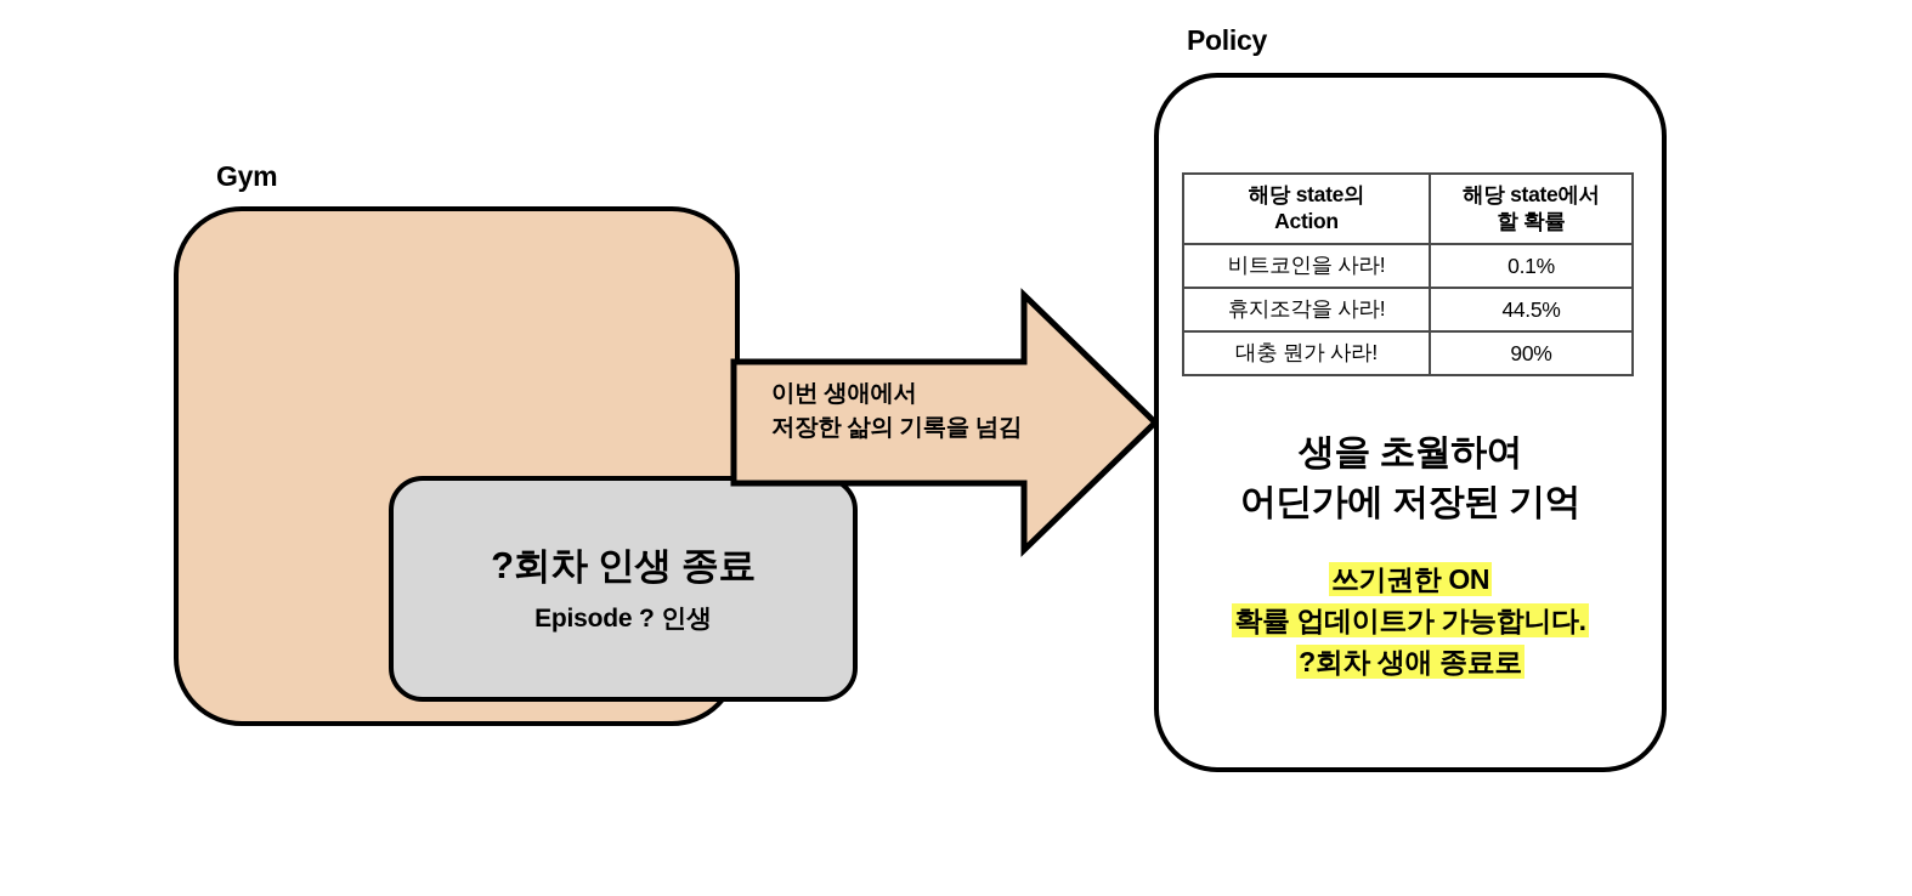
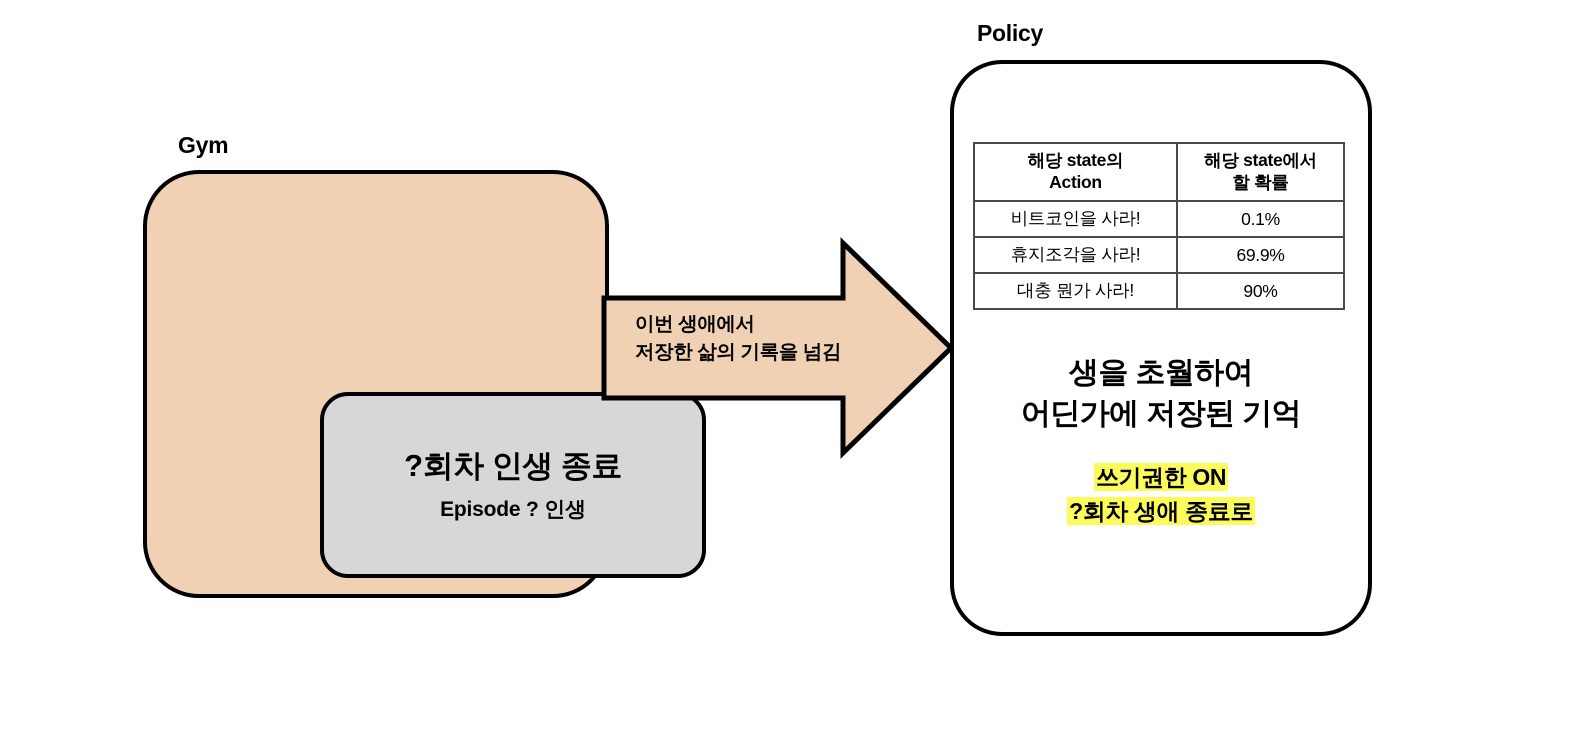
  Gym
  ?회차 인생 종료
  Episode ? 인생
  이번 생애에서
  저장한 삶의 기록을 넘김
  Policy
  해당 state의 Action	해당 state에서 할 확률
  비트코인을 사라!	0.1%
- 휴지조각을 사라!	44.5%
+ 휴지조각을 사라!	69.9%
  대충 뭔가 사라!	90%
  생을 초월하여
  어딘가에 저장된 기억
  쓰기권한 ON
- 확률 업데이트가 가능합니다.
  ?회차 생애 종료로
